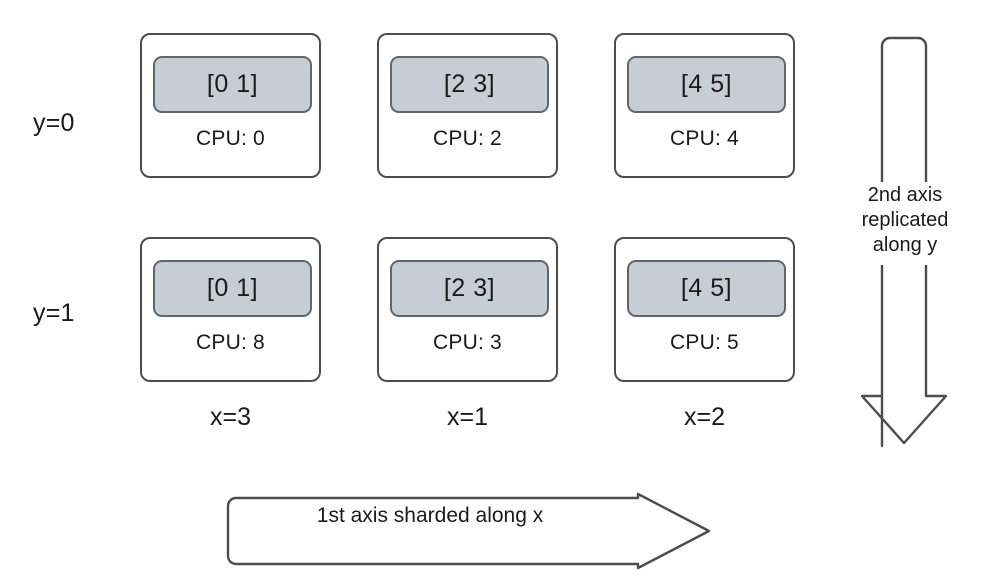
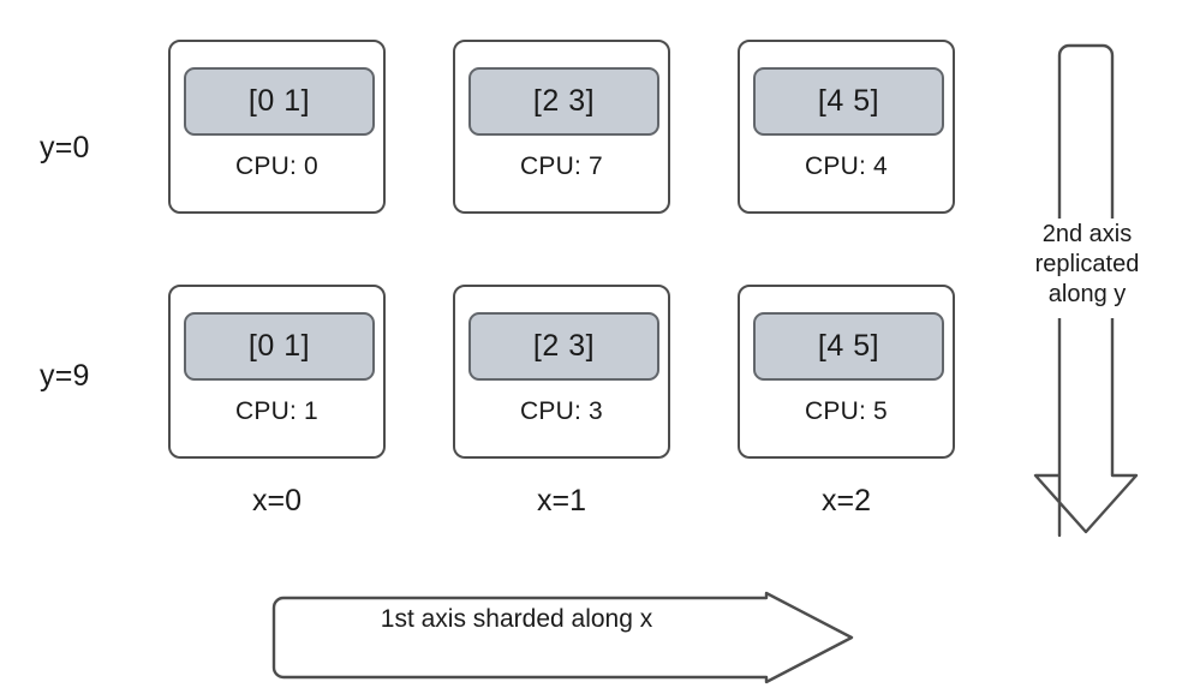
  y=0
- y=1
+ y=9
  [0 1]
  CPU: 0
  [2 3]
- CPU: 2
+ CPU: 7
  [4 5]
  CPU: 4
  [0 1]
- CPU: 8
+ CPU: 1
  [2 3]
  CPU: 3
  [4 5]
  CPU: 5
- x=3
+ x=0
  x=1
  x=2
  1st axis sharded along x
  2nd axis
  replicated
  along y
